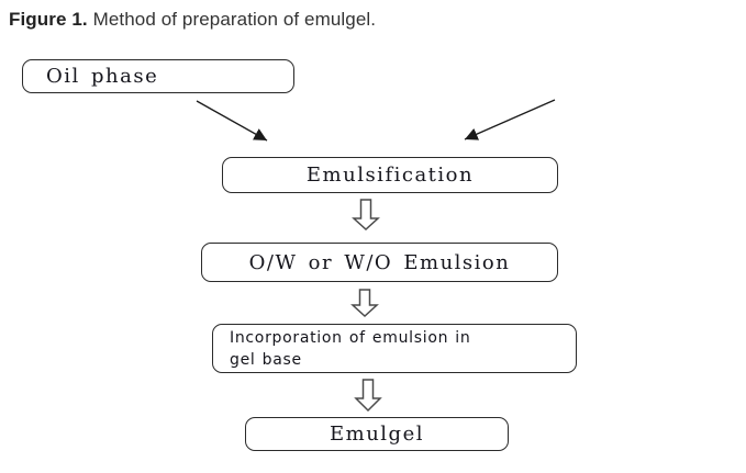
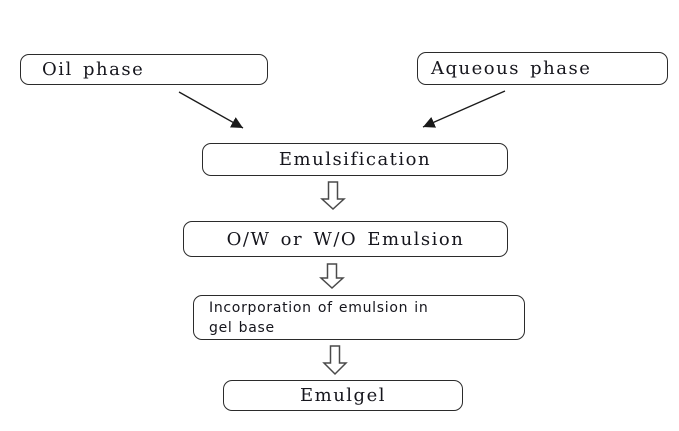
- Figure 1. Method of preparation of emulgel.
  Oil phase
+ Aqueous phase
  Emulsification
  O/W or W/O Emulsion
  Incorporation of emulsion in
  gel base
  Emulgel
